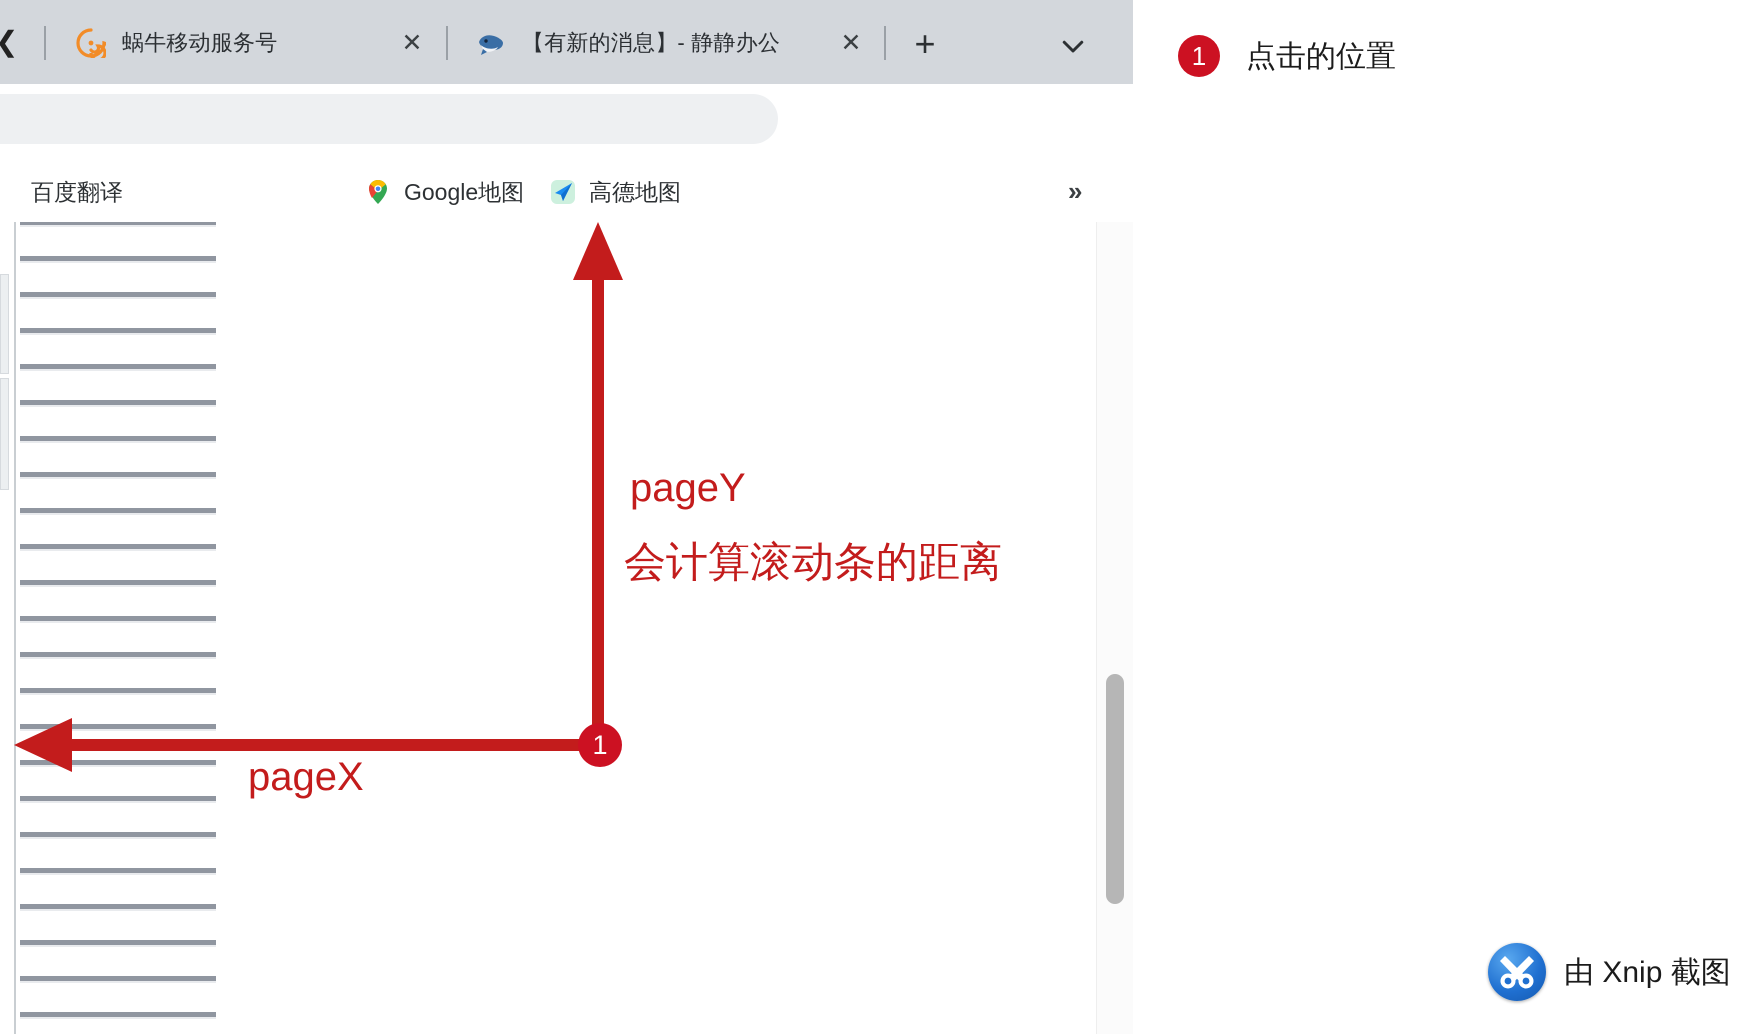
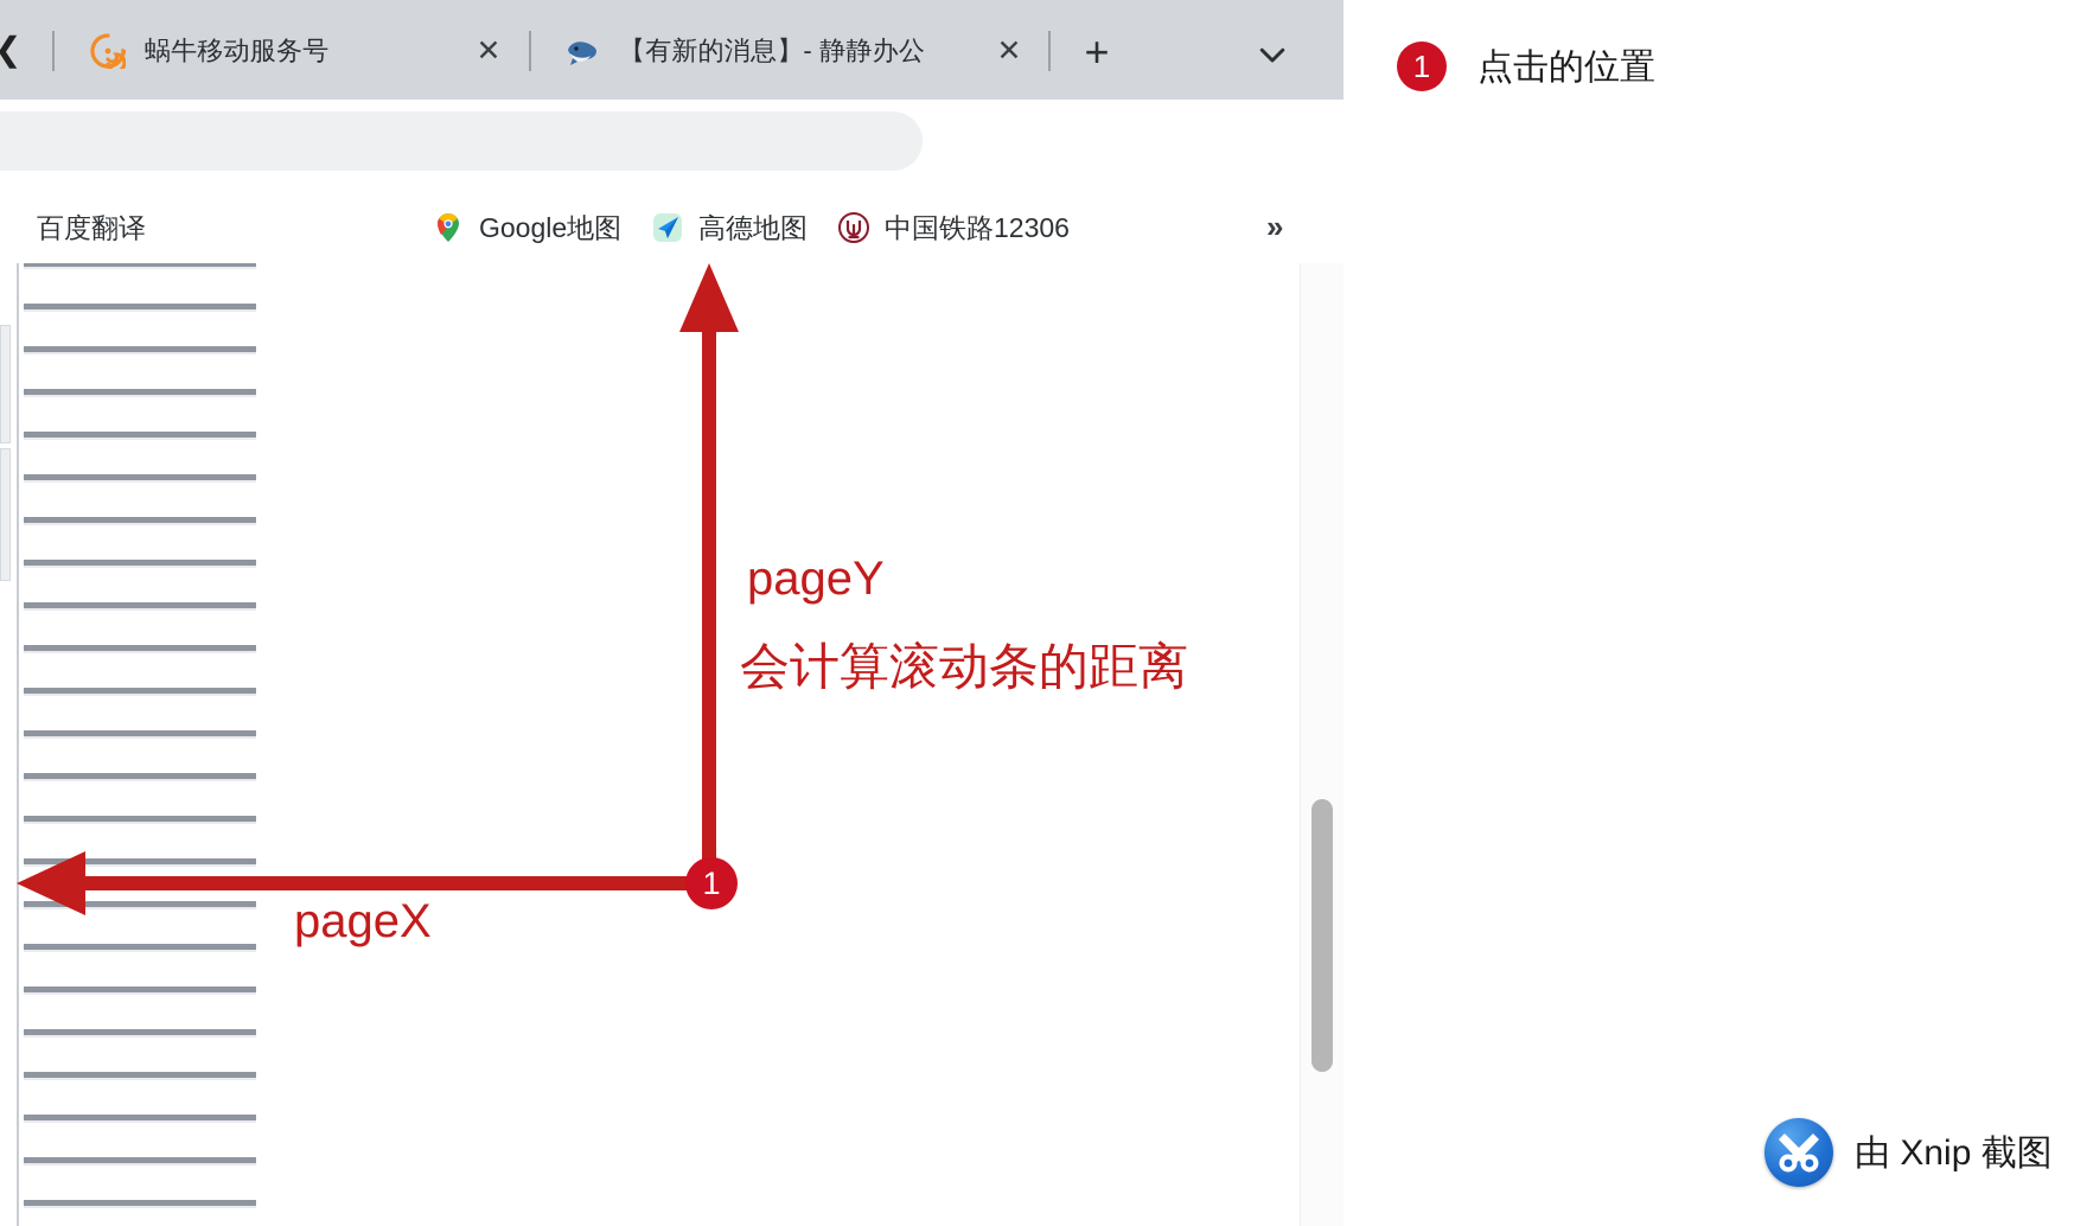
  ❮
  蜗牛移动服务号
  ✕
  【有新的消息】- 静静办公
  ✕
  +
  百度翻译
  Google地图
  高德地图
+ 中国铁路12306
  »
  pageY
  会计算滚动条的距离
  pageX
  1
  1
  点击的位置
  由 Xnip 截图
